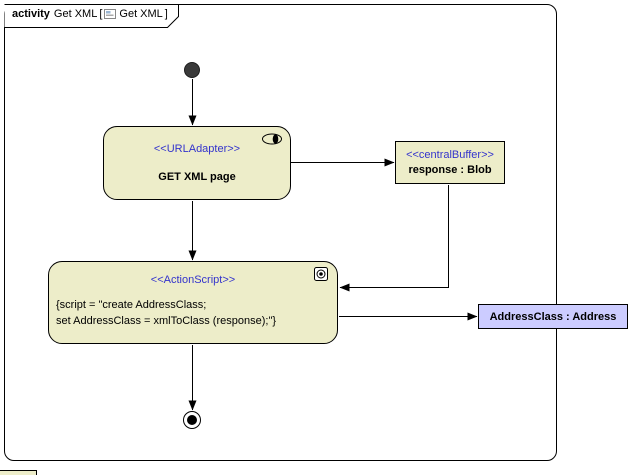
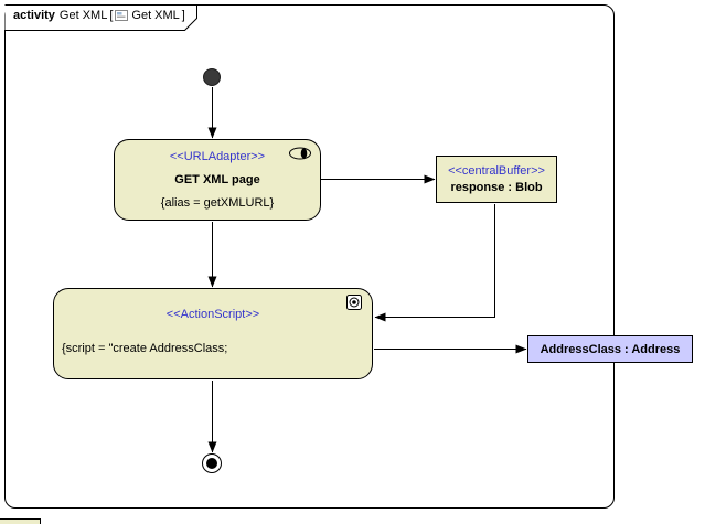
  activity
  Get XML
  [
  Get XML
  ]
  <<URLAdapter>>
  GET XML page
+ {alias = getXMLURL}
  <<centralBuffer>>
  response : Blob
  <<ActionScript>>
  {script = "create AddressClass;
- set AddressClass = xmlToClass (response);"}
  AddressClass : Address
